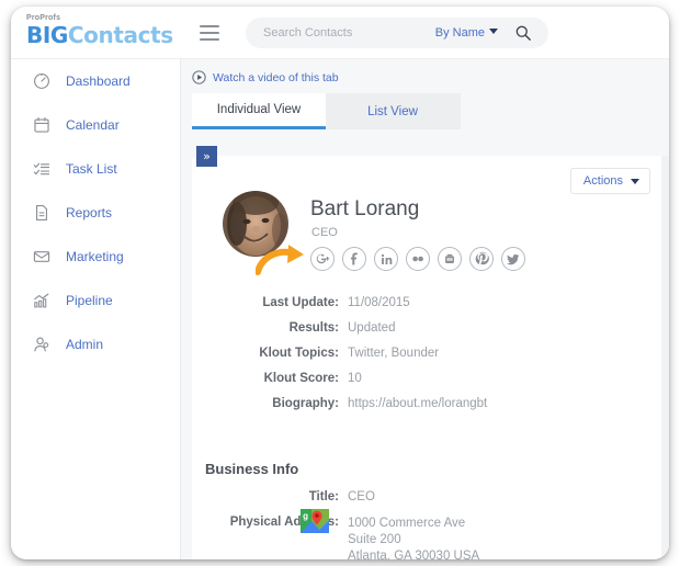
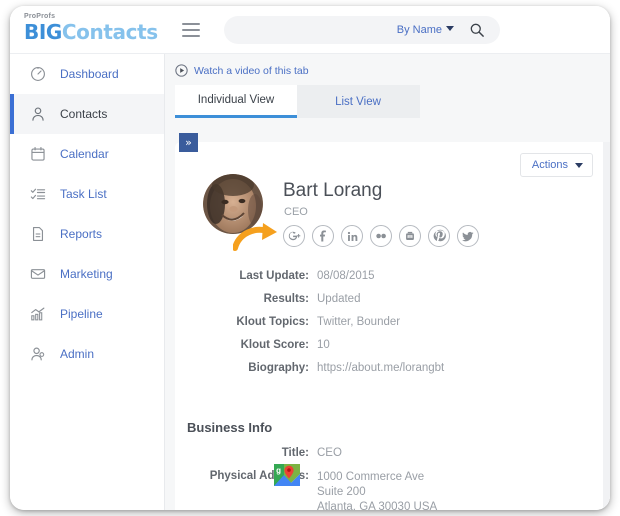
  BIGContacts
- Search Contacts
  By Name
  Dashboard
+ Contacts
  Calendar
  Task List
  Reports
  Marketing
  Pipeline
  Admin
  Watch a video of this tab
  Individual View
  List View
  »
  Actions
  Bart Lorang
  CEO
  Last Update:
- 11/08/2015
+ 08/08/2015
  Results:
  Updated
  Klout Topics:
  Twitter, Bounder
  Klout Score:
  10
  Biography:
  https://about.me/lorangbt
  Business Info
  Title:
  CEO
  Physical Ads:
  1000 Commerce Ave
  Suite 200
  Atlanta, GA 30030 USA
  g
